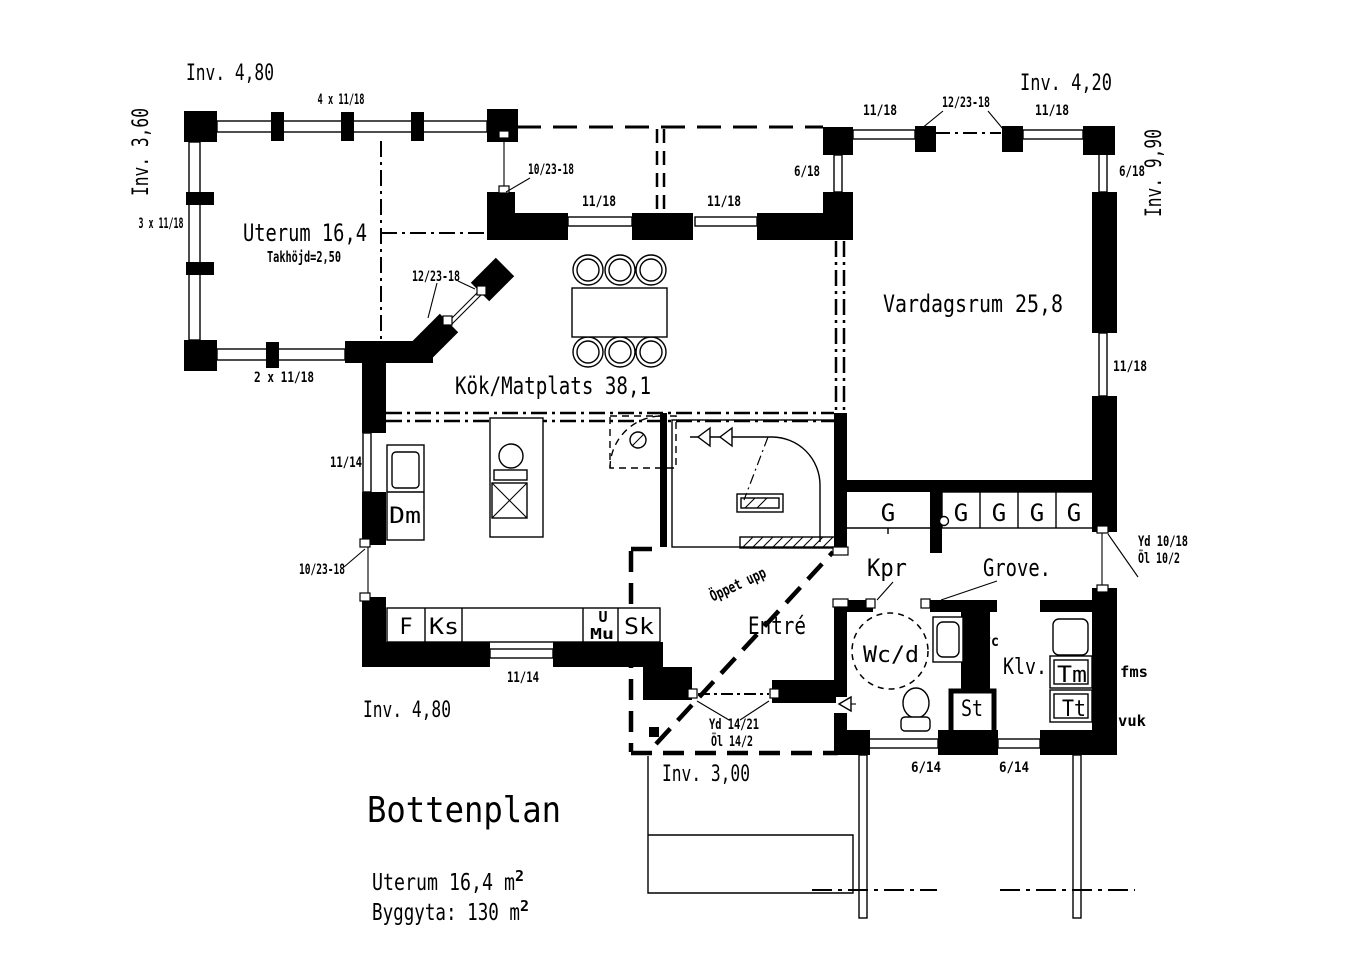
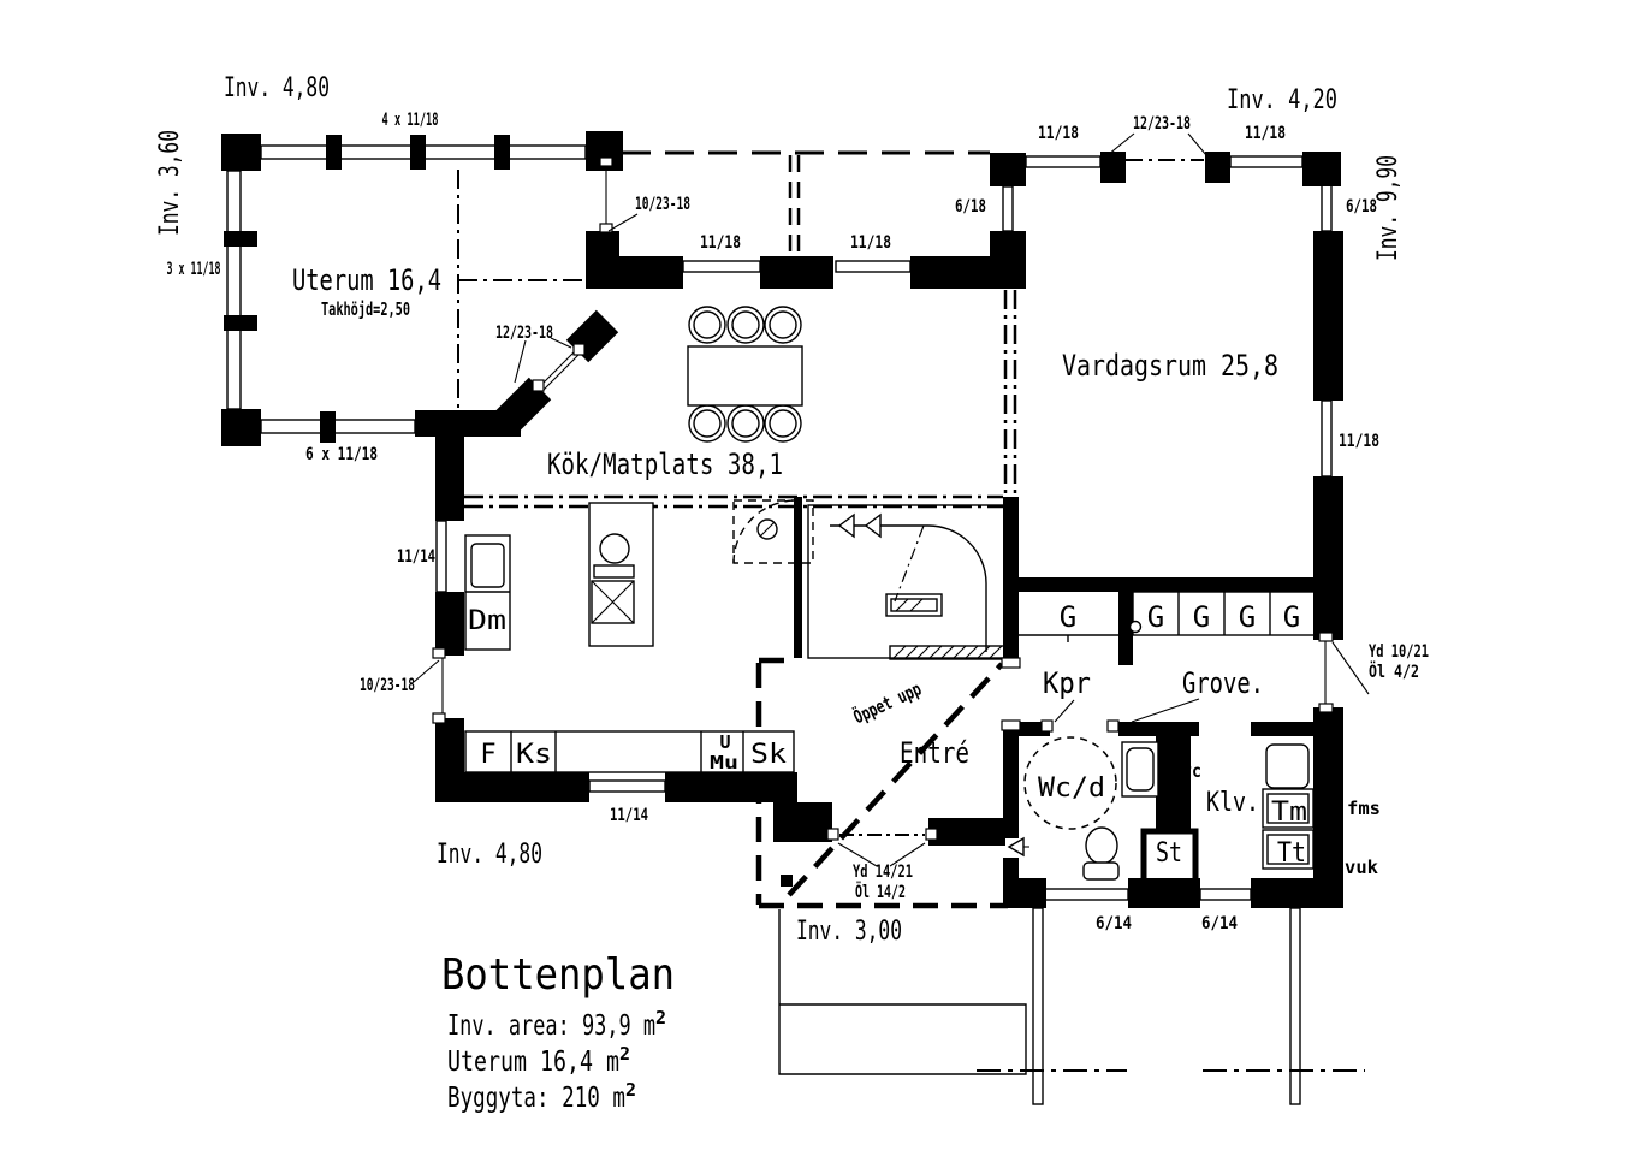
  Inv. 4,80
  Inv. 4,20
  Inv. 4,80
  Inv. 3,00
  4 x 11/18
  3 x 11/18
- 2 x 11/18
+ 6 x 11/18
  10/23-18
  11/18
  11/18
  6/18
  11/18
  12/23-18
  11/18
  6/18
  11/18
  12/23-18
  11/14
  10/23-18
  11/14
- Yd 10/18
+ Yd 10/21
- Öl 10/2
+ Öl 4/2
  Yd 14/21
  Öl 14/2
  6/14
  6/14
  Uterum 16,4
  Takhöjd=2,50
  Vardagsrum 25,8
  Kök/Matplats 38,1
  Entré
  Kpr
  Grove.
  Wc/d
  gvc
  Klv.
  St
  fms
  vuk
  Dm
  F
  Ks
  U
  Mu
  Sk
  Tm
  Tt
  G
  G
  G
  G
  G
  Bottenplan
+ Inv. area: 93,9 m2
  Uterum 16,4 m2
- Byggyta: 130 m2
+ Byggyta: 210 m2
